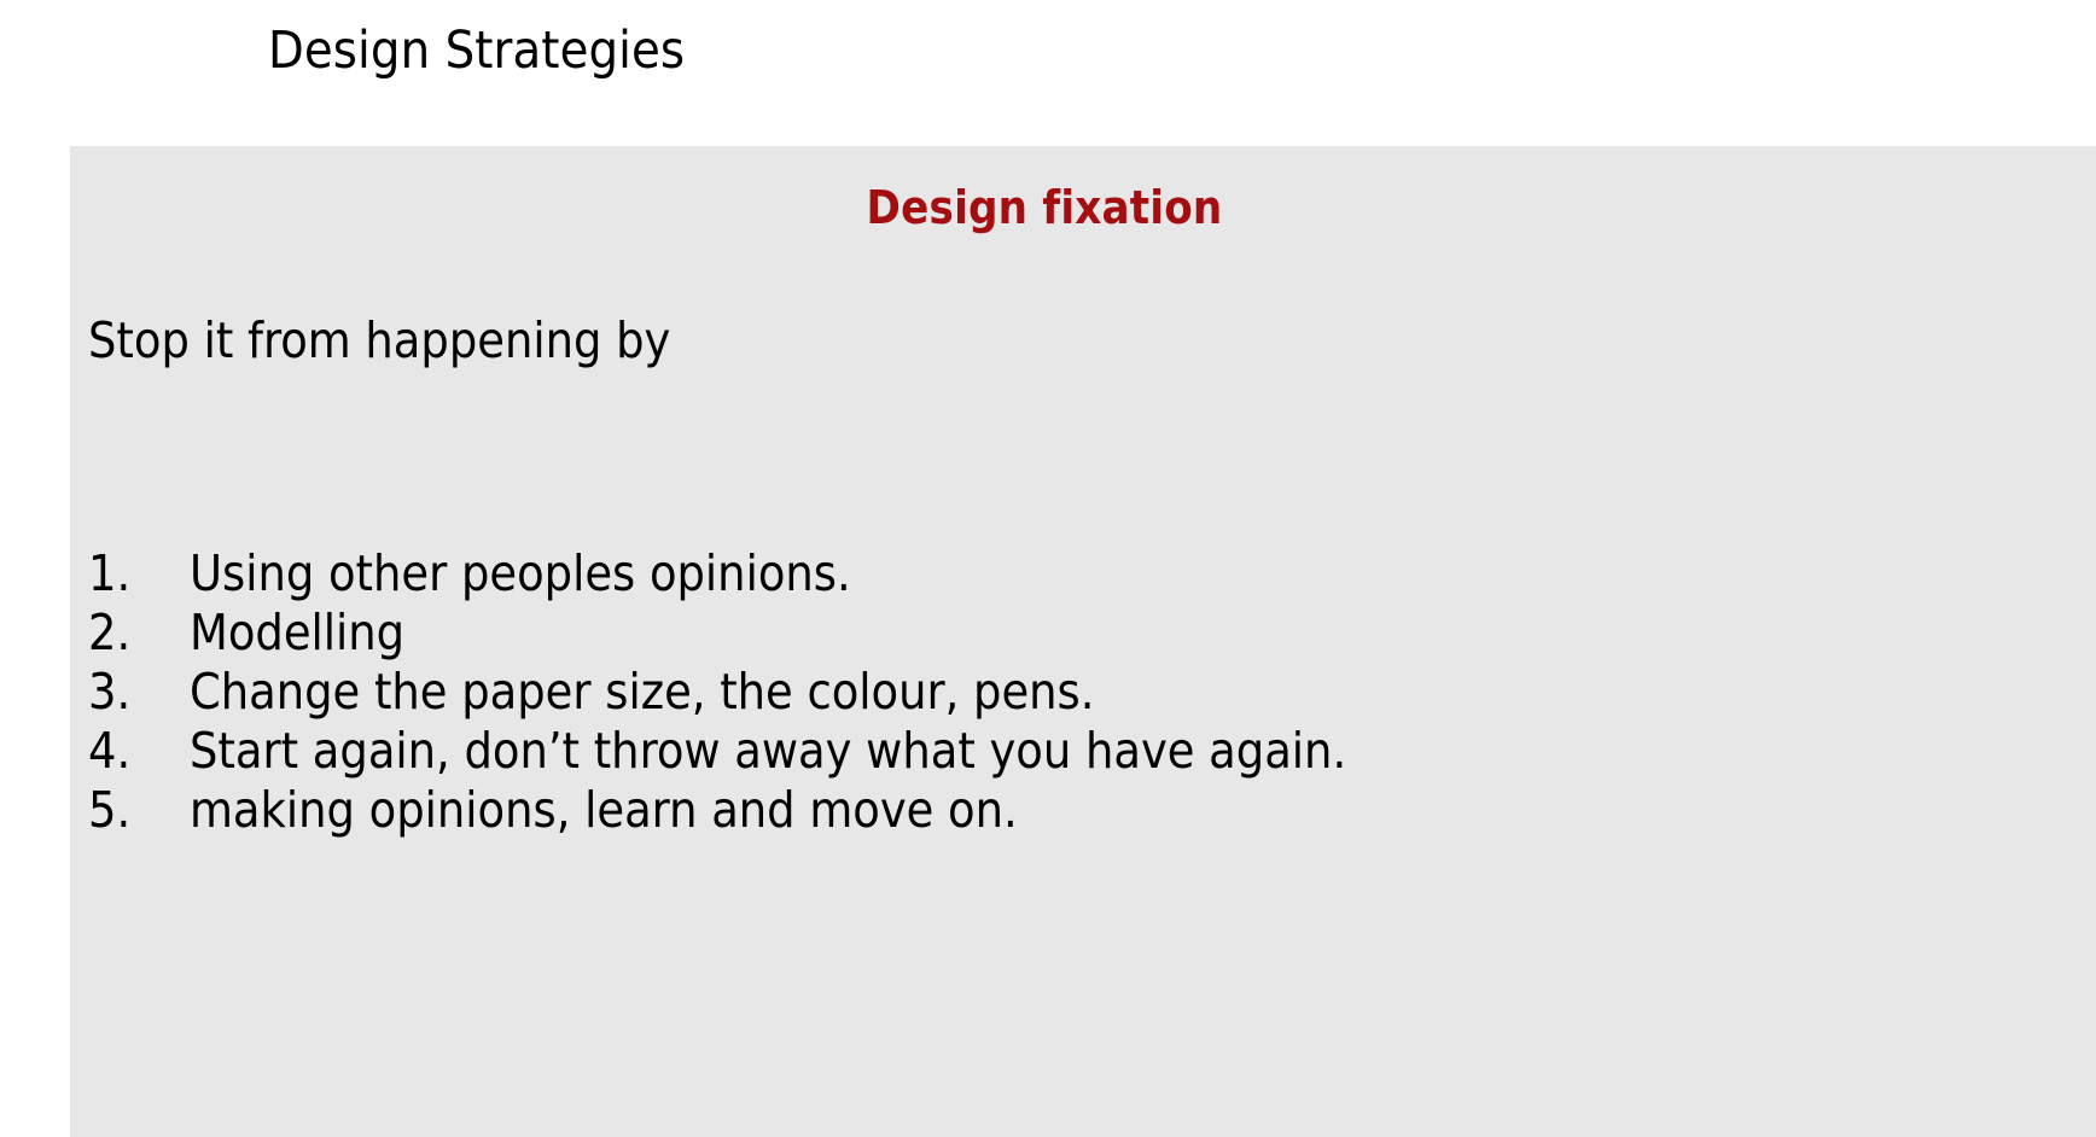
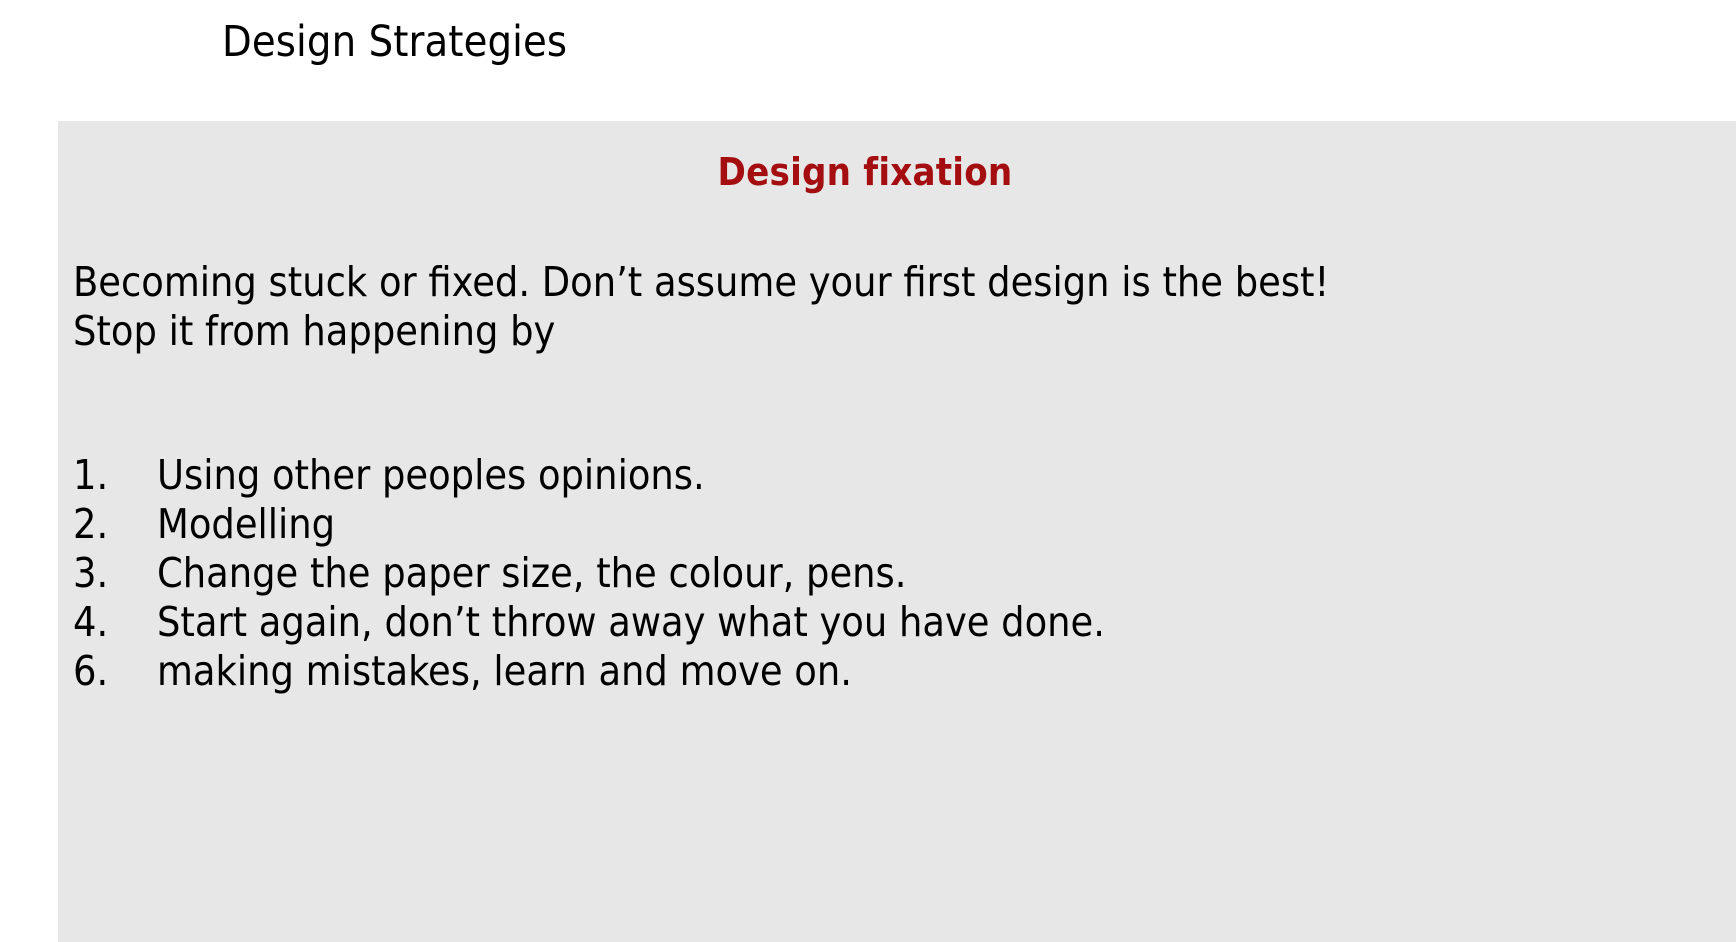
  Design Strategies
  Design fixation
+ Becoming stuck or fixed. Don’t assume your first design is the best!
  Stop it from happening by
  1.
  Using other peoples opinions.
  2.
  Modelling
  3.
  Change the paper size, the colour, pens.
  4.
- Start again, don’t throw away what you have again.
+ Start again, don’t throw away what you have done.
- 5.
+ 6.
- making opinions, learn and move on.
+ making mistakes, learn and move on.
